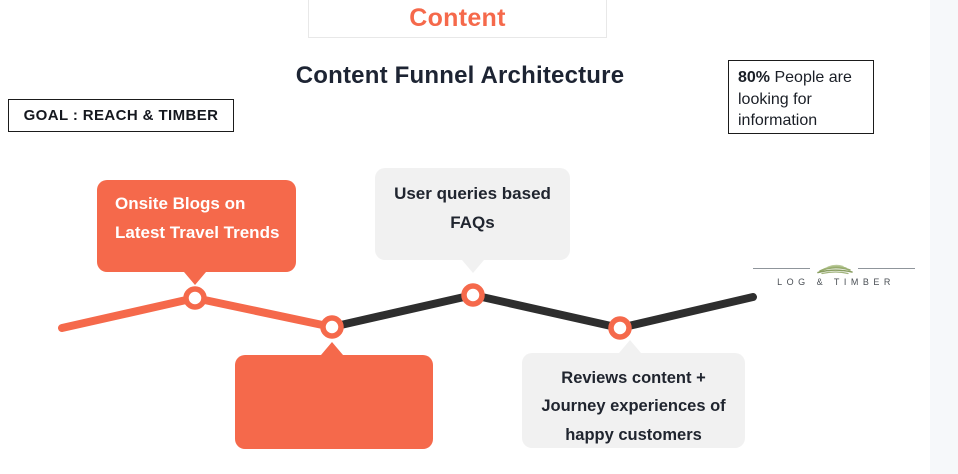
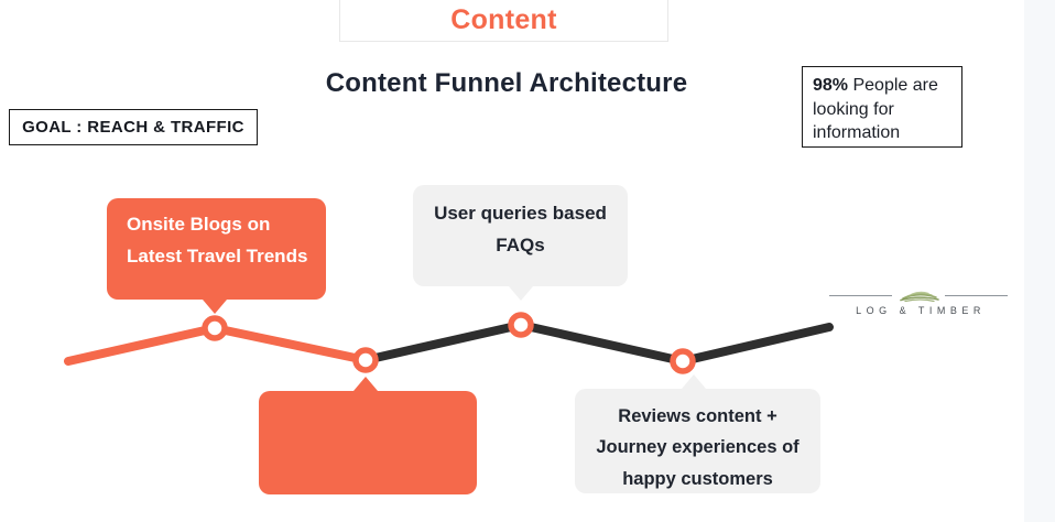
  Content
  Content Funnel Architecture
- GOAL : REACH & TIMBER
+ GOAL : REACH & TRAFFIC
- 80% People are looking for information
+ 98% People are looking for information
  Onsite Blogs on Latest Travel Trends
  User queries based FAQs
  Reviews content + Journey experiences of happy customers
  LOG & TIMBER
